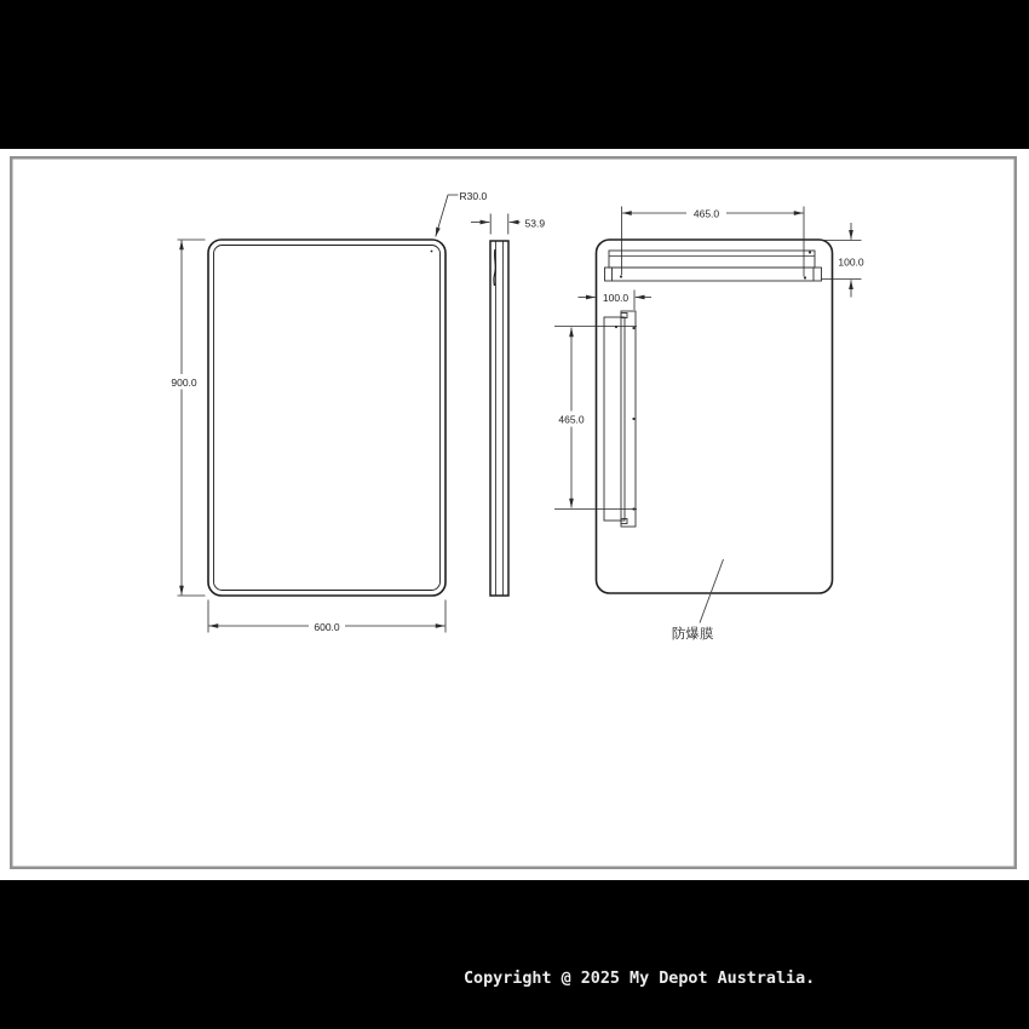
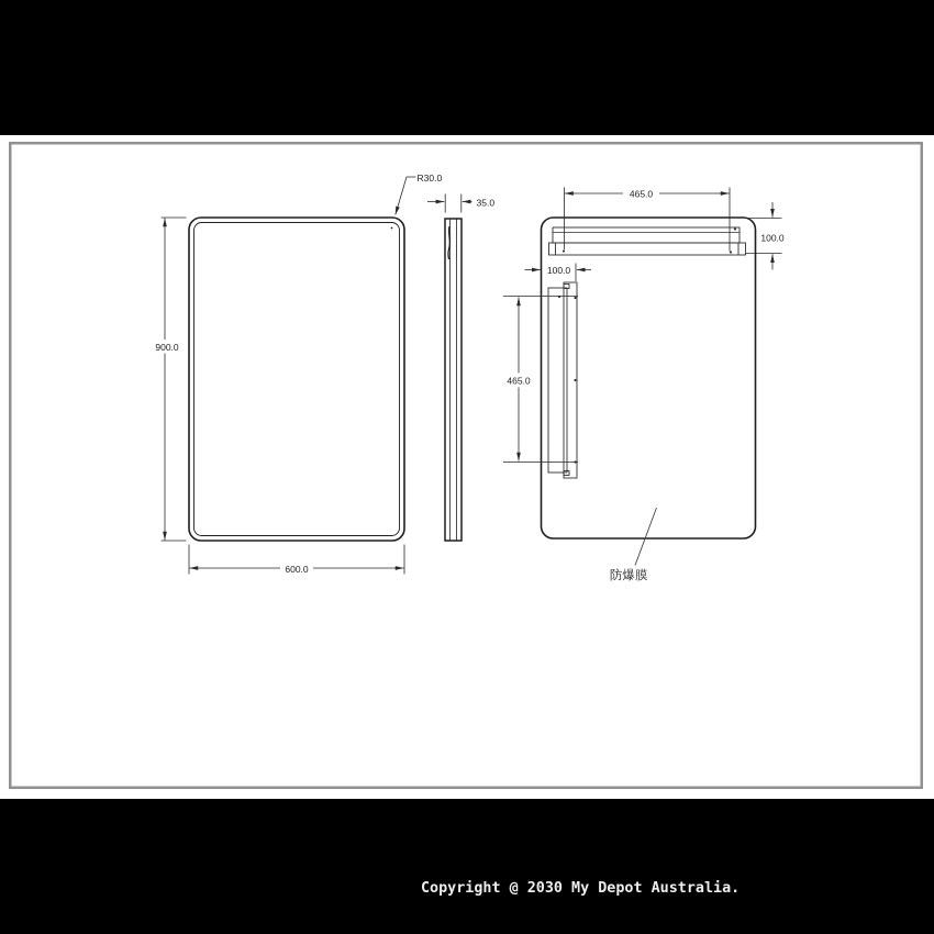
  900.0
  600.0
  R30.0
- 53.9
+ 35.0
  465.0
  100.0
  100.0
  465.0
  防爆膜
- Copyright @ 2025 My Depot Australia.
+ Copyright @ 2030 My Depot Australia.
